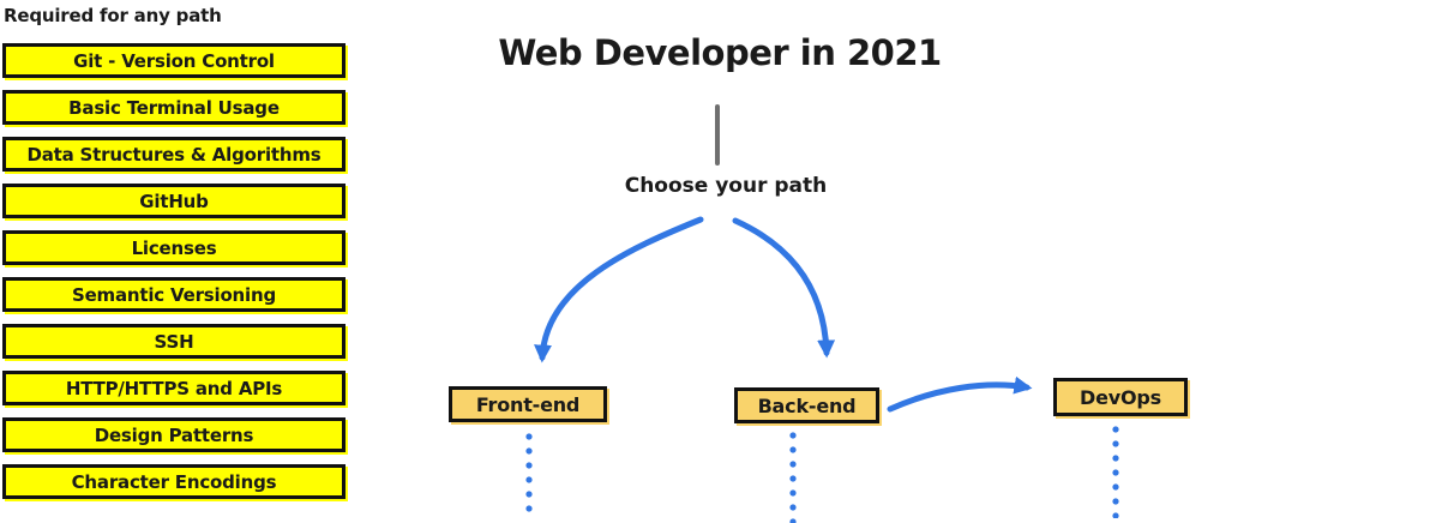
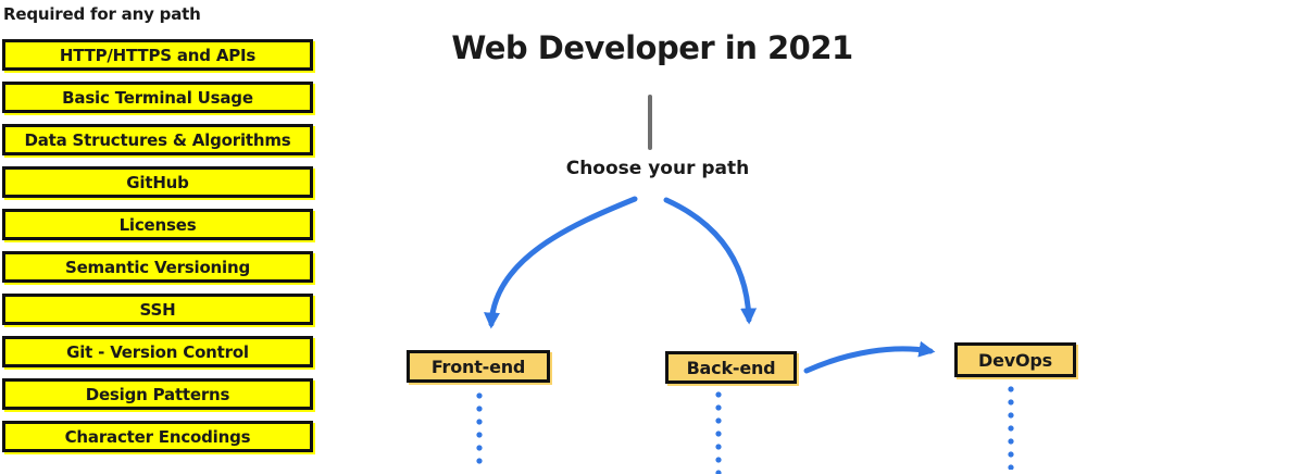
  Required for any path
- Git - Version Control
+ HTTP/HTTPS and APIs
  Basic Terminal Usage
  Data Structures & Algorithms
  GitHub
  Licenses
  Semantic Versioning
  SSH
- HTTP/HTTPS and APIs
+ Git - Version Control
  Design Patterns
  Character Encodings
  Web Developer in 2021
  Choose your path
  Front-end
  Back-end
  DevOps
